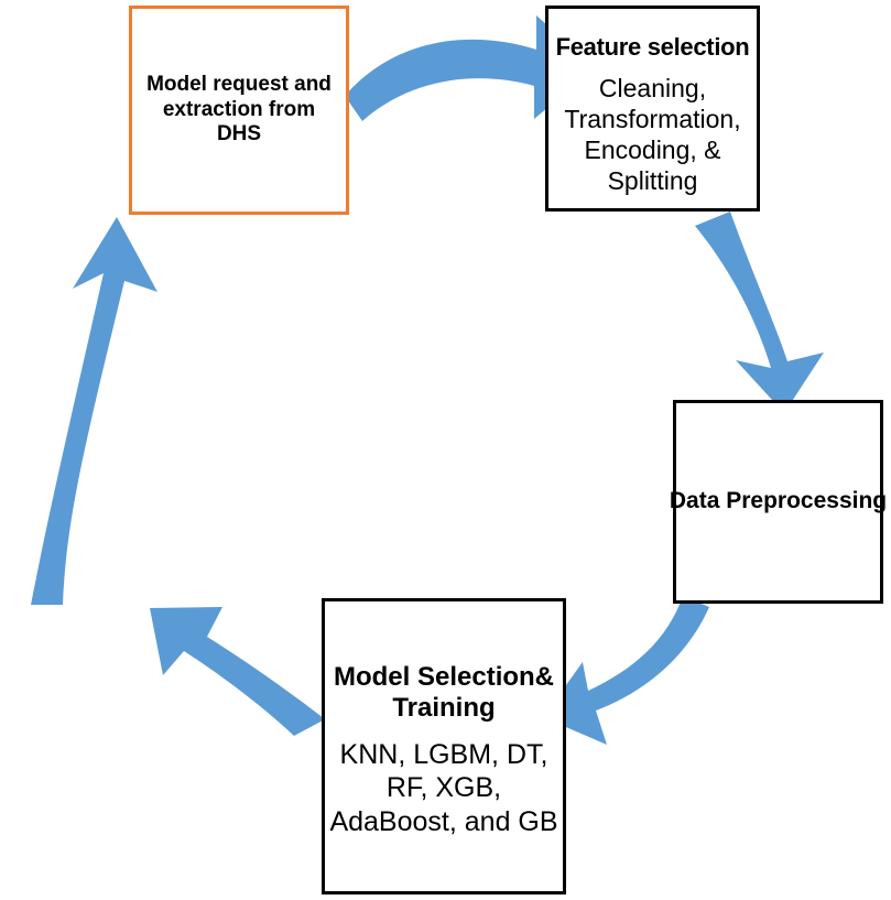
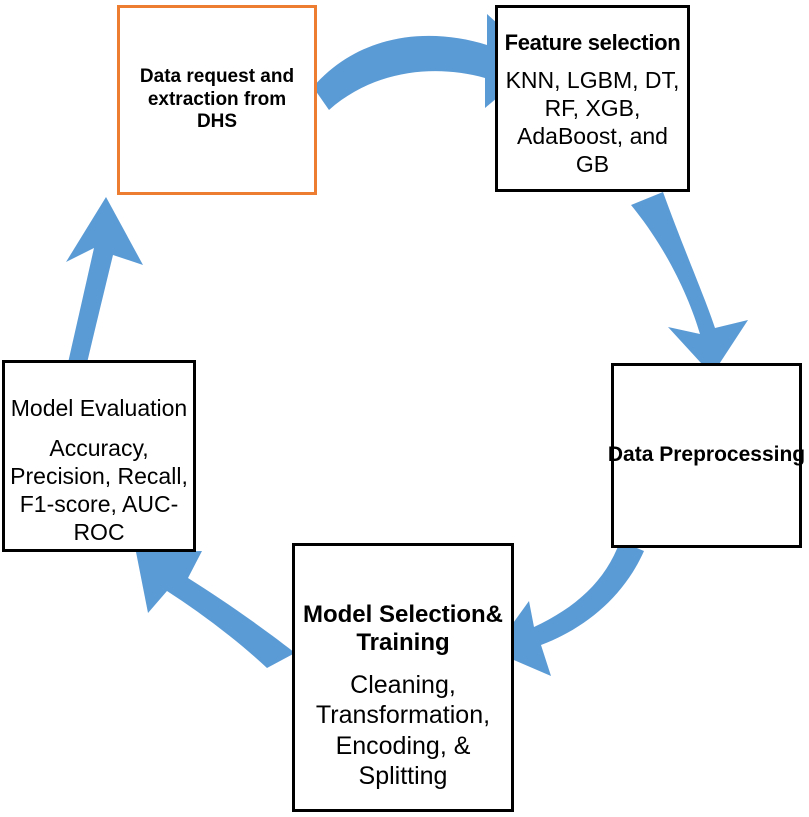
- Model request and extraction from DHS
+ Data request and extraction from DHS
  Feature selection
- Cleaning, Transformation, Encoding, & Splitting
+ KNN, LGBM, DT, RF, XGB, AdaBoost, and GB
  Data Preprocessing
  Model Selection& Training
- KNN, LGBM, DT, RF, XGB, AdaBoost, and GB
+ Cleaning, Transformation, Encoding, & Splitting
+ Model Evaluation
+ Accuracy, Precision, Recall, F1-score, AUC-ROC
